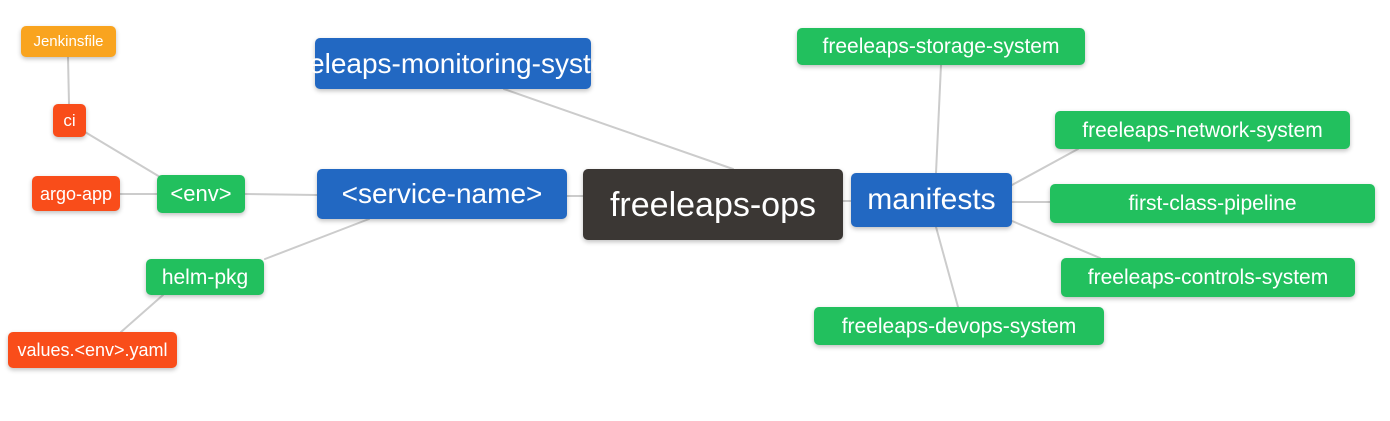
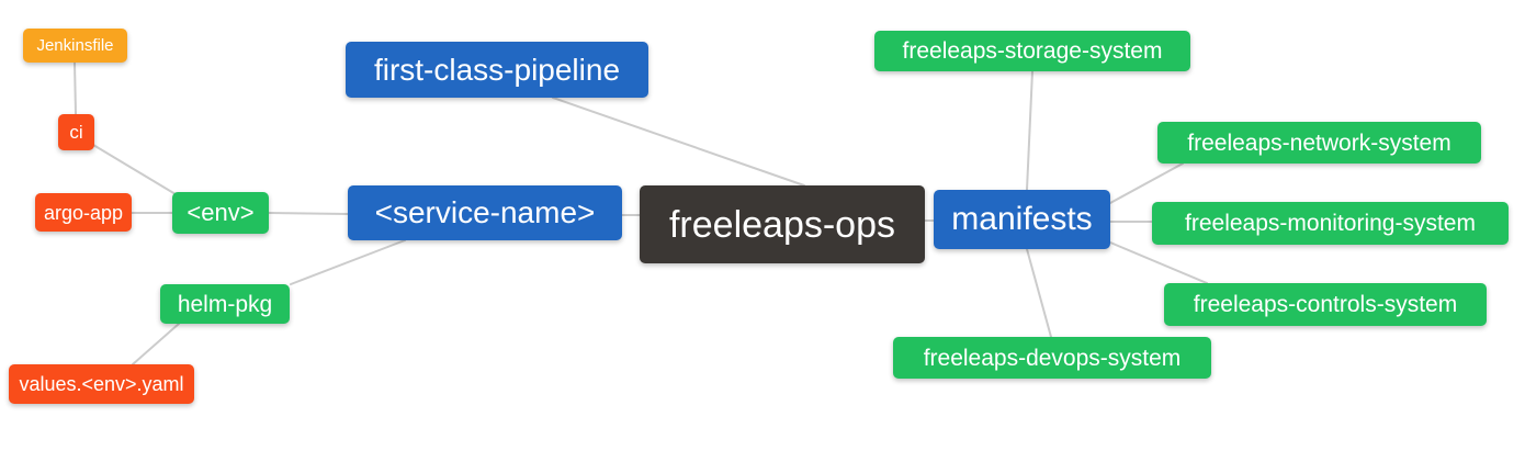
  freeleaps-ops
- freeleaps-monitoring-system
+ first-class-pipeline
  <service-name>
  manifests
  <env>
  helm-pkg
  freeleaps-storage-system
  freeleaps-network-system
- first-class-pipeline
+ freeleaps-monitoring-system
  freeleaps-controls-system
  freeleaps-devops-system
  ci
  argo-app
  values.<env>.yaml
  Jenkinsfile
